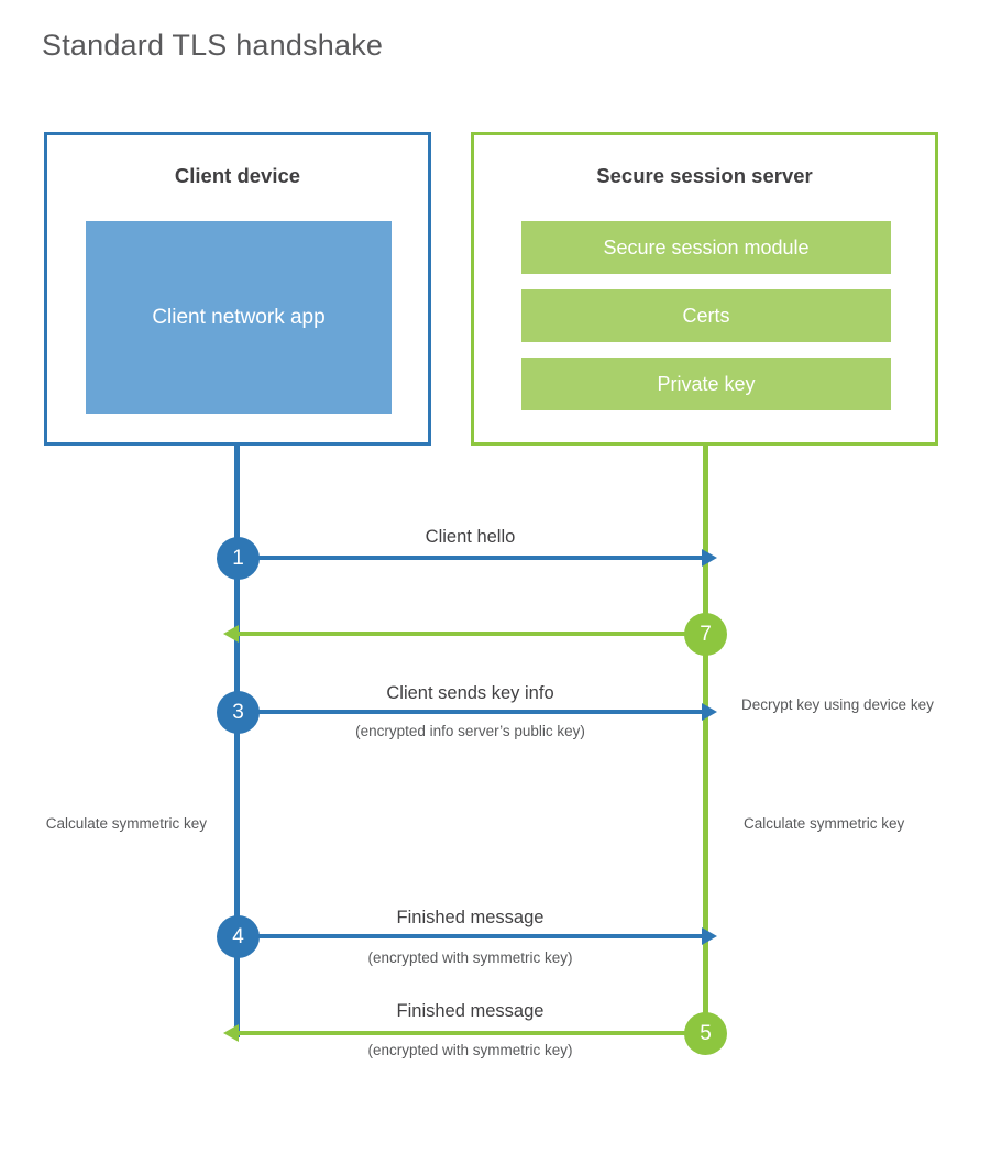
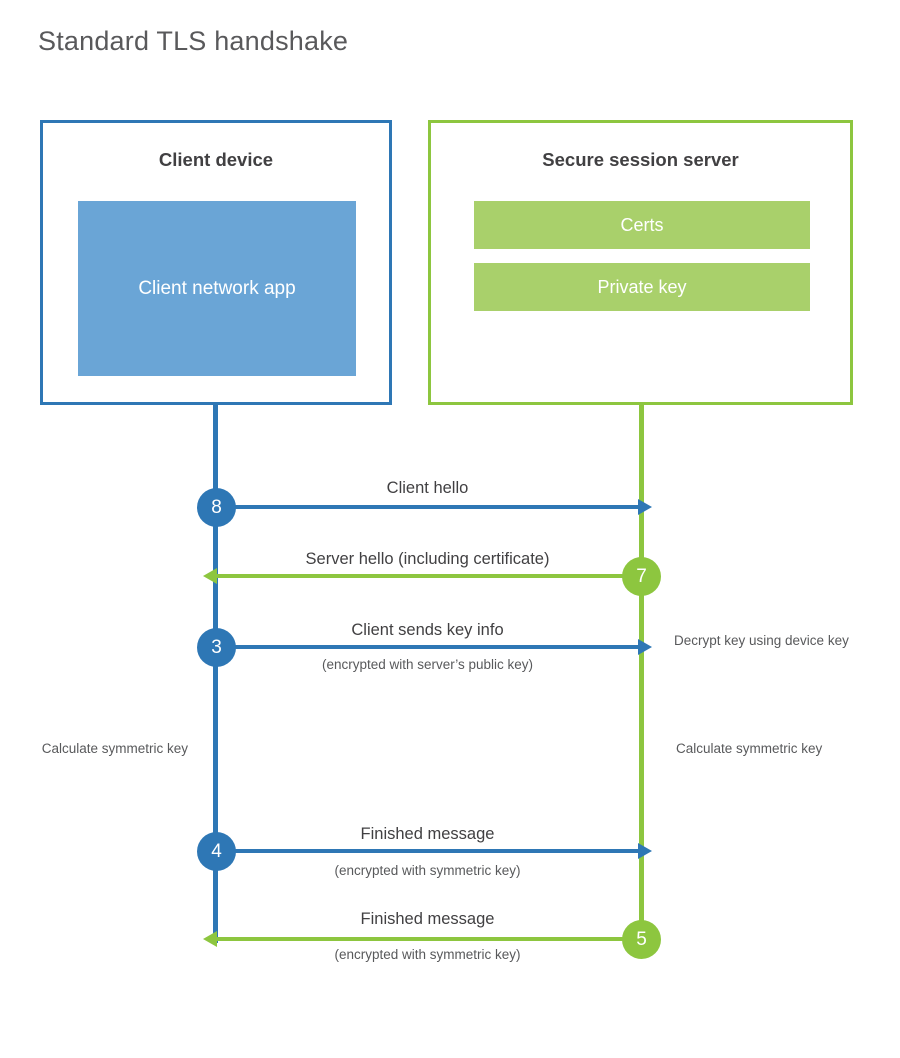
  Standard TLS handshake
  Client device
  Client network app
  Secure session server
- Secure session module
  Certs
  Private key
  Client hello
- 1
+ 8
+ Server hello (including certificate)
  7
  Client sends key info
- (encrypted info server’s public key)
+ (encrypted with server’s public key)
  3
  Decrypt key using device key
  Calculate symmetric key
  Calculate symmetric key
  Finished message
  (encrypted with symmetric key)
  4
  Finished message
  (encrypted with symmetric key)
  5
